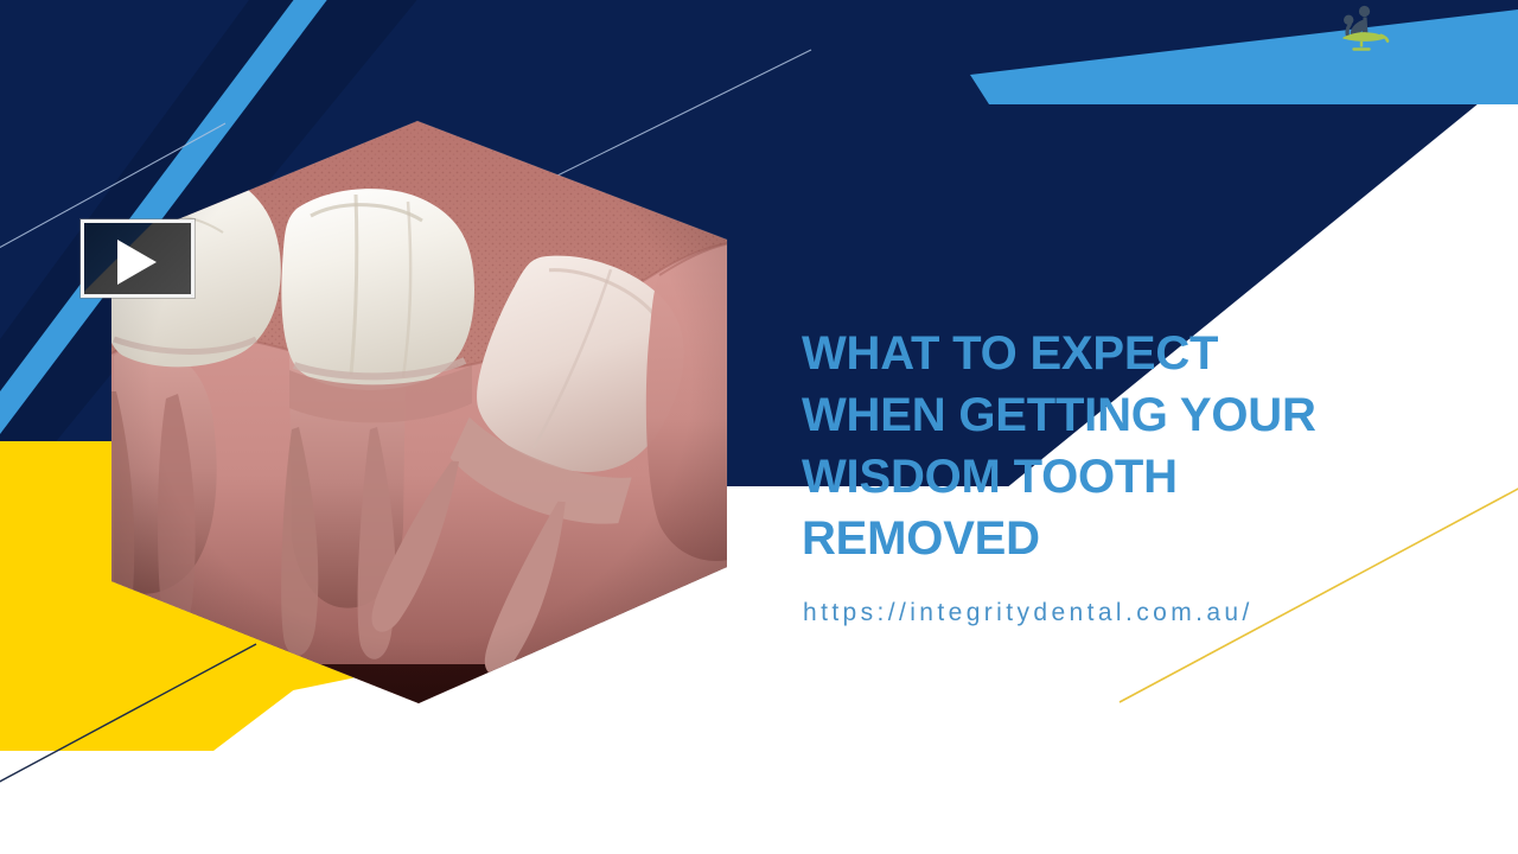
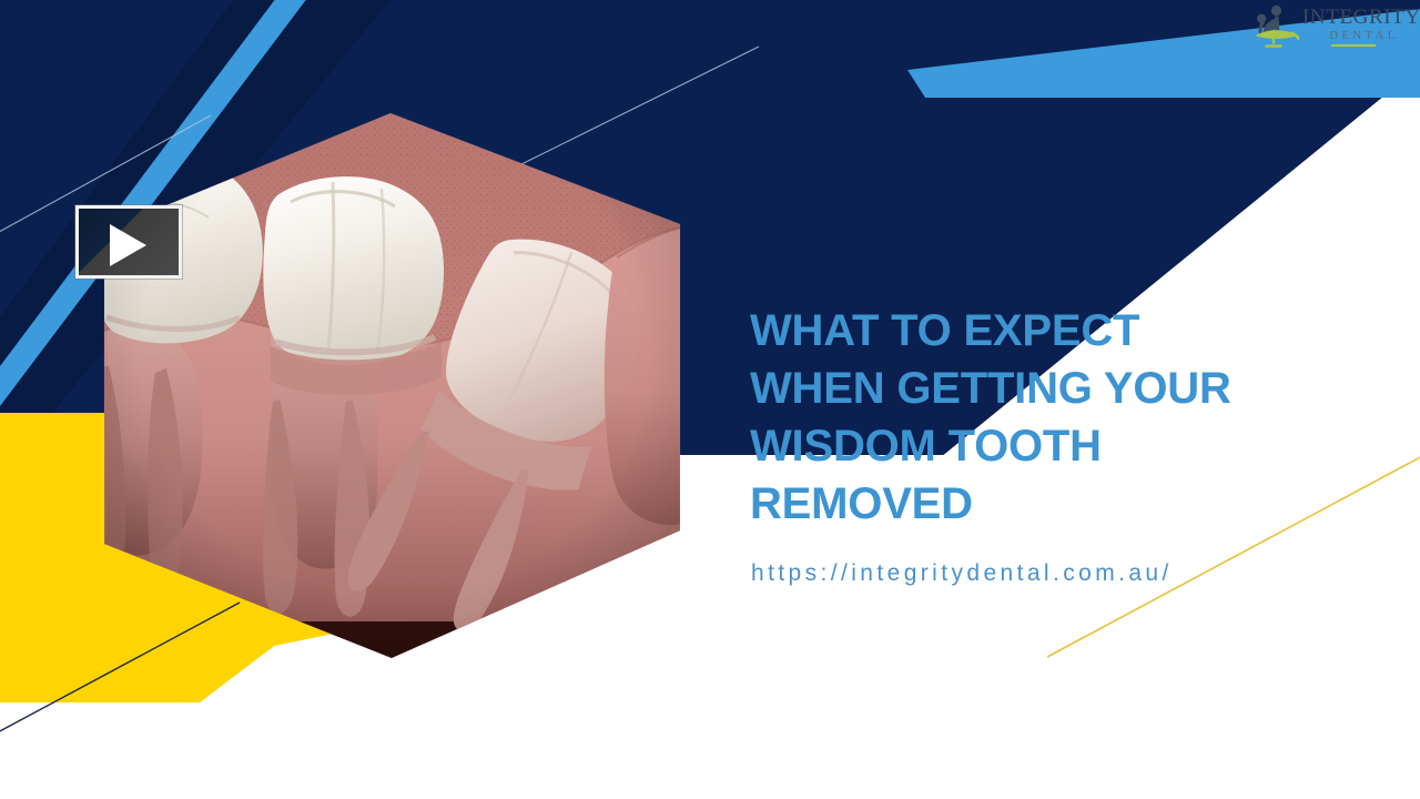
  WHAT TO EXPECT
  WHEN GETTING YOUR
  WISDOM TOOTH
  REMOVED
  https://integritydental.com.au/
+ INTEGRITY
+ DENTAL
